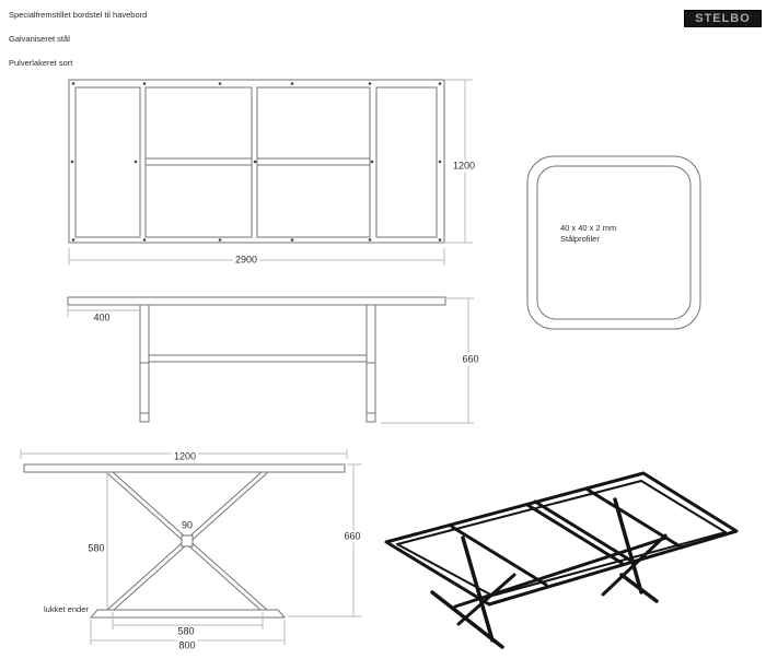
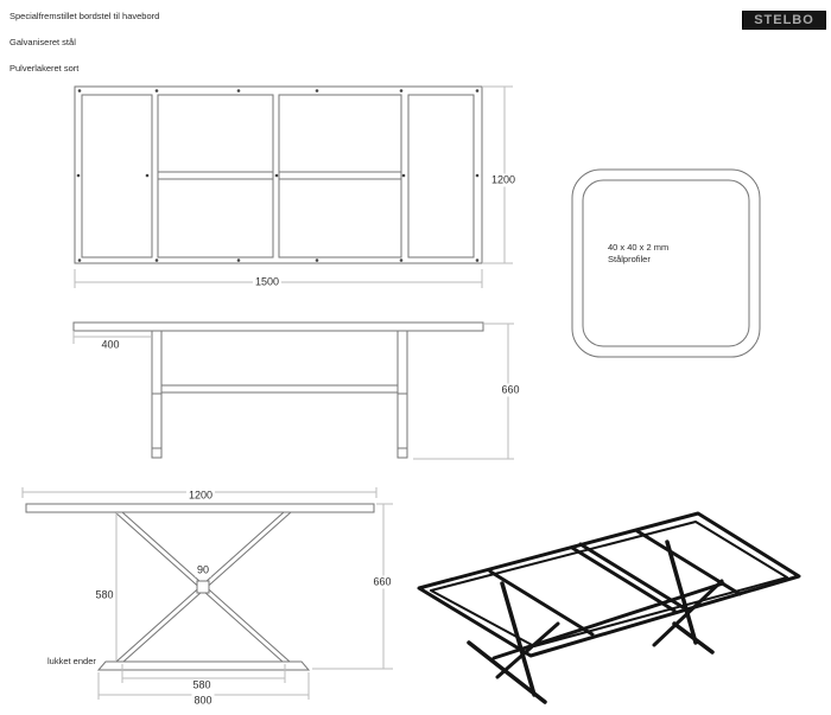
  Specialfremstillet bordstel til havebord
  Galvaniseret stål
  Pulverlakeret sort
  STELBO
  40 x 40 x 2 mm
  Stålprofiler
  1200
- 2900
+ 1500
  400
  660
  1200
  90
  580
  660
  580
  800
  lukket ender
